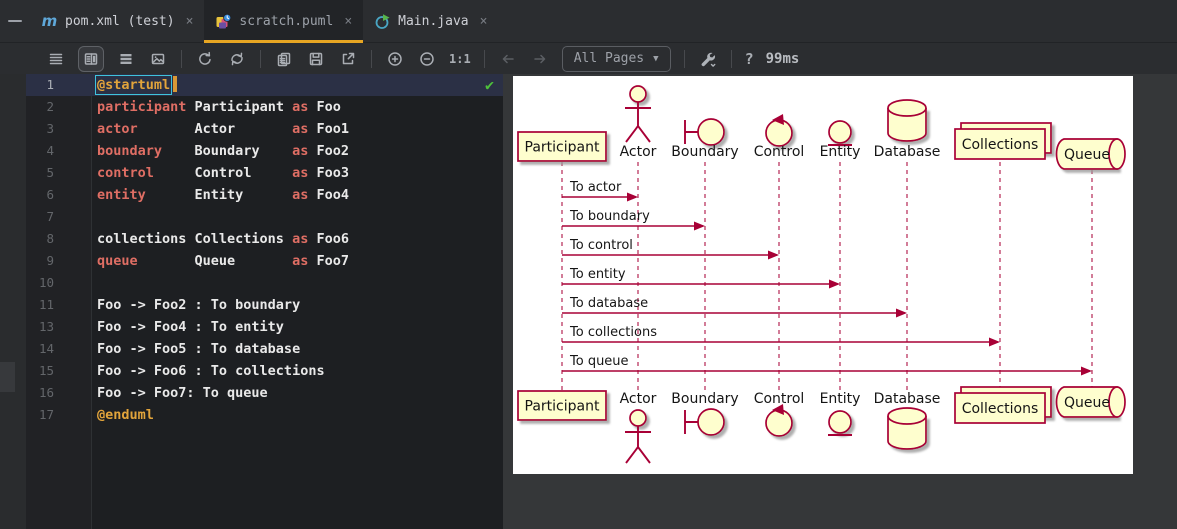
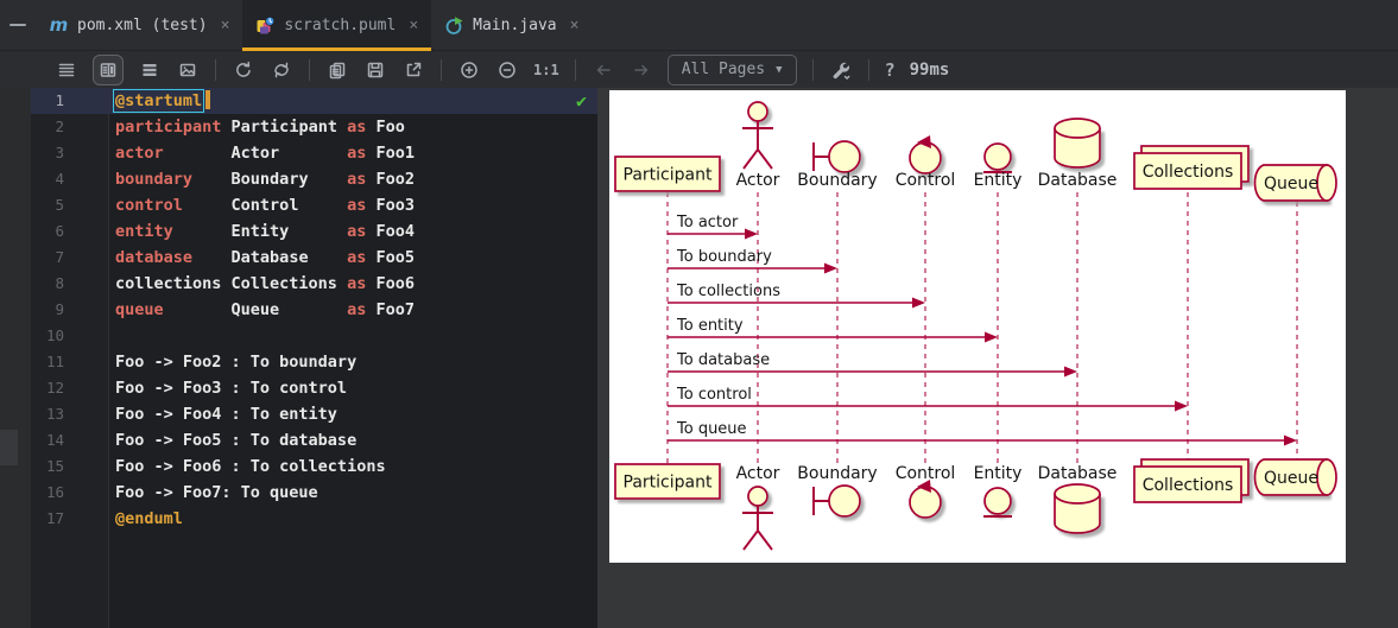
  m
  pom.xml (test)
  ×
  scratch.puml
  ×
  Main.java
  ×
  1:1
  All Pages
  ▼
  ?
  99ms
  1
  @startuml
  ✔
  2
  participant Participant as Foo
  3
  actor Actor as Foo1
  4
  boundary Boundary as Foo2
  5
  control Control as Foo3
  6
  entity Entity as Foo4
  7
+ database Database as Foo5
  8
  collections Collections as Foo6
  9
  queue Queue as Foo7
  10
  11
  Foo -> Foo2 : To boundary
+ 12
+ Foo -> Foo3 : To control
  13
  Foo -> Foo4 : To entity
  14
  Foo -> Foo5 : To database
  15
  Foo -> Foo6 : To collections
  16
  Foo -> Foo7: To queue
  17
  @enduml
  Participant
  Participant
  Actor
  Actor
  Boundary
  Boundary
  Control
  Control
  Entity
  Entity
  Database
  Database
  Collections
  Collections
  Queue
  Queue
  To actor
  To boundary
- To control
+ To collections
  To entity
  To database
- To collections
+ To control
  To queue
